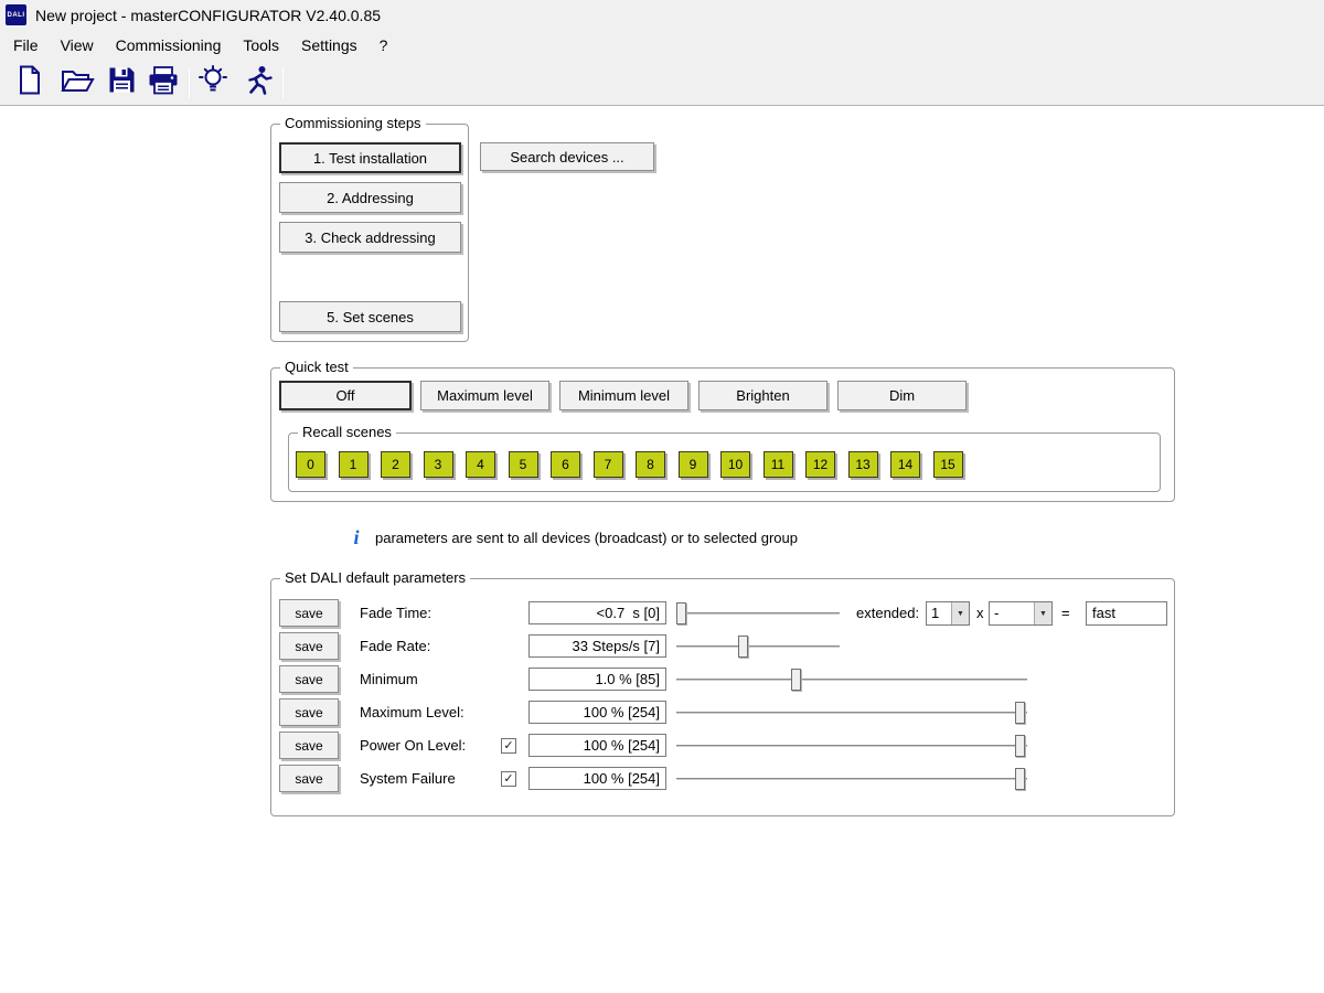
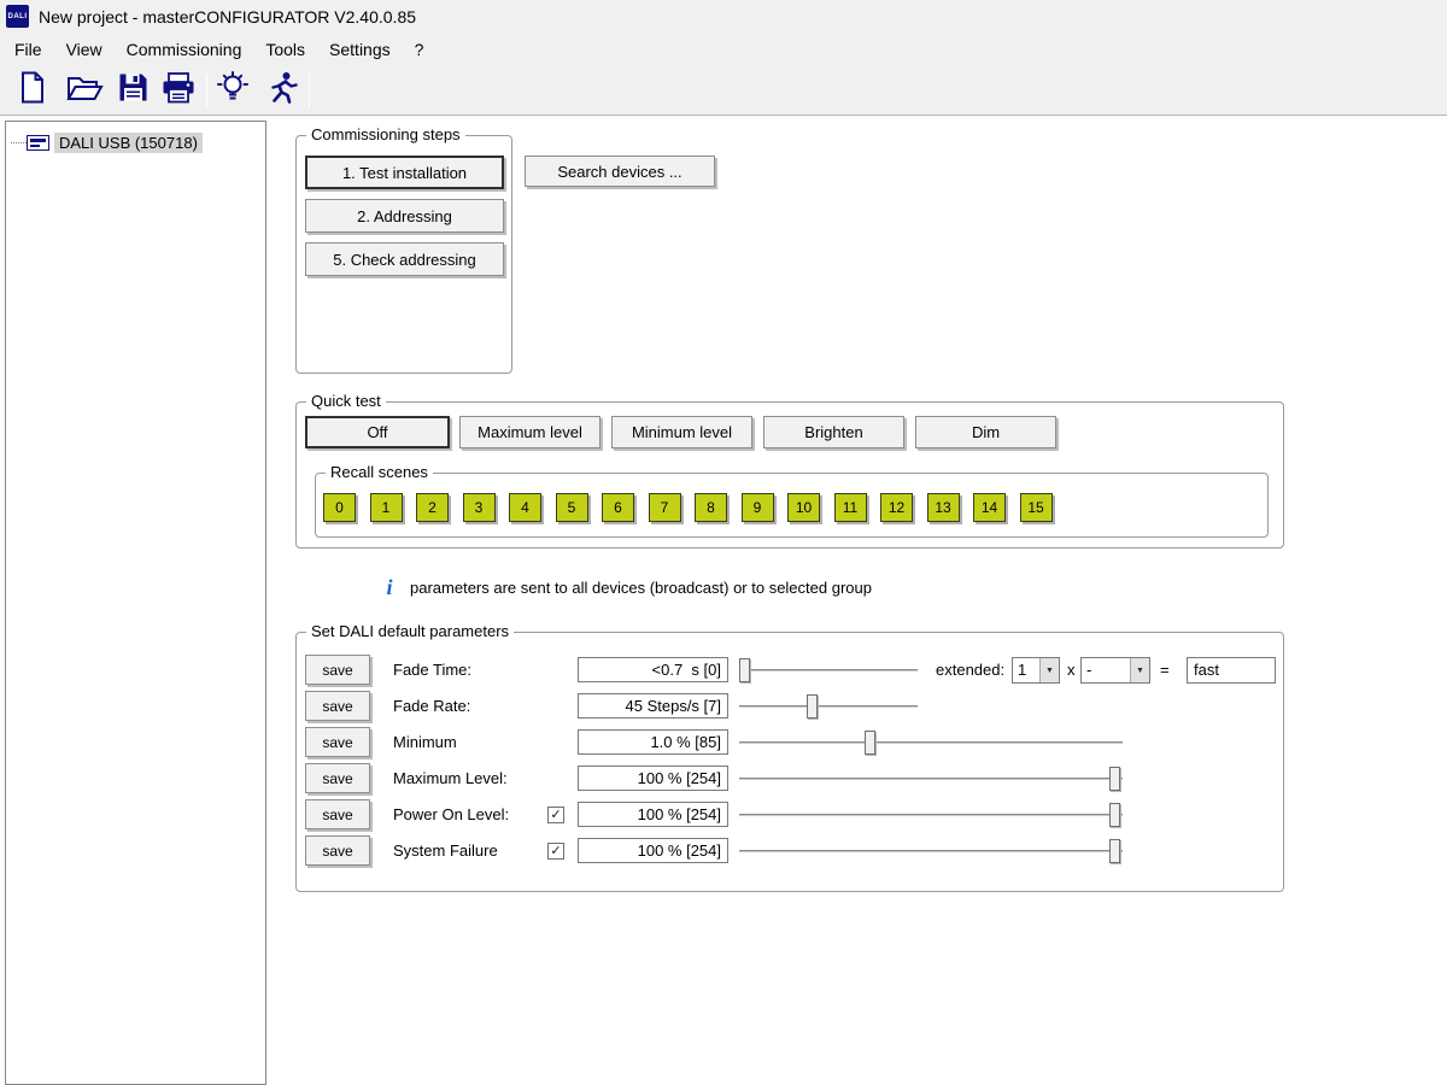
  New project - masterCONFIGURATOR V2.40.0.85
  File
  View
  Commissioning
  Tools
  Settings
  ?
+ DALI USB (150718)
  Commissioning steps
  1. Test installation
  2. Addressing
- 3. Check addressing
+ 5. Check addressing
- 5. Set scenes
  Search devices ...
  Quick test
  Off
  Maximum level
  Minimum level
  Brighten
  Dim
  Recall scenes
  0
  1
  2
  3
  4
  5
  6
  7
  8
  9
  10
  11
  12
  13
  14
  15
  i
  parameters are sent to all devices (broadcast) or to selected group
  Set DALI default parameters
  save
  Fade Time:
  <0.7 s [0]
  extended:
  1
  x
  -
  =
  fast
  save
  Fade Rate:
- 33 Steps/s [7]
+ 45 Steps/s [7]
  save
  Minimum
  1.0 % [85]
  save
  Maximum Level:
  100 % [254]
  save
  Power On Level:
  ✓
  100 % [254]
  save
  System Failure
  ✓
  100 % [254]
